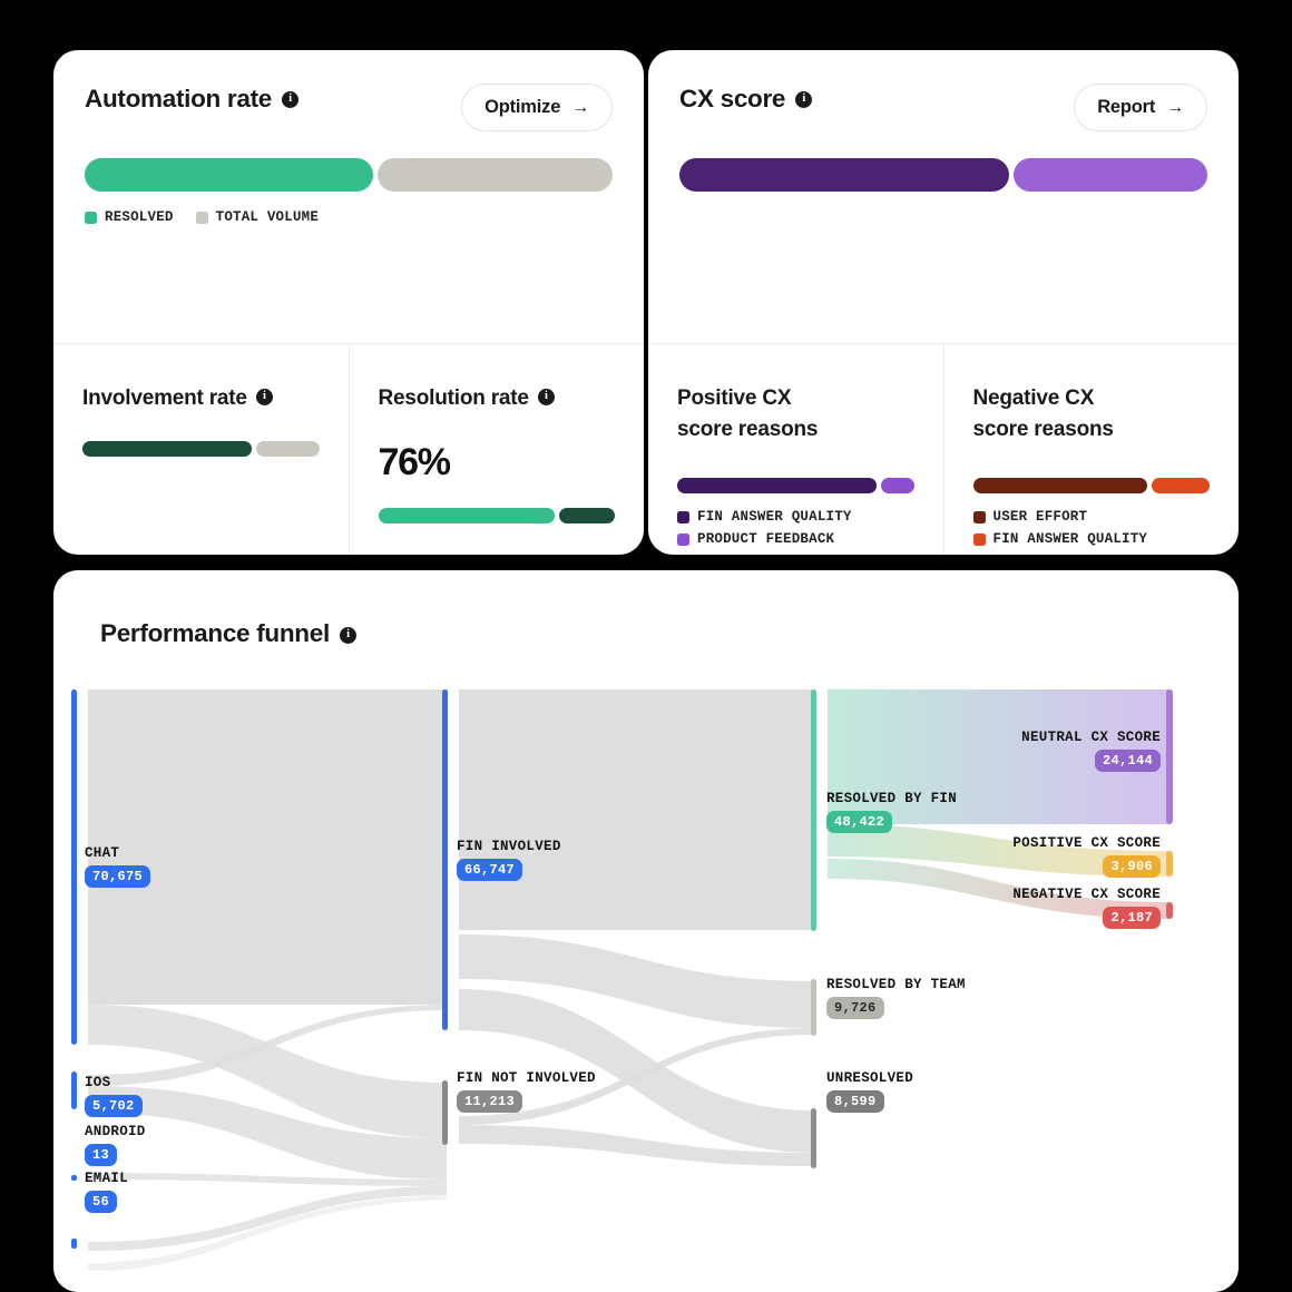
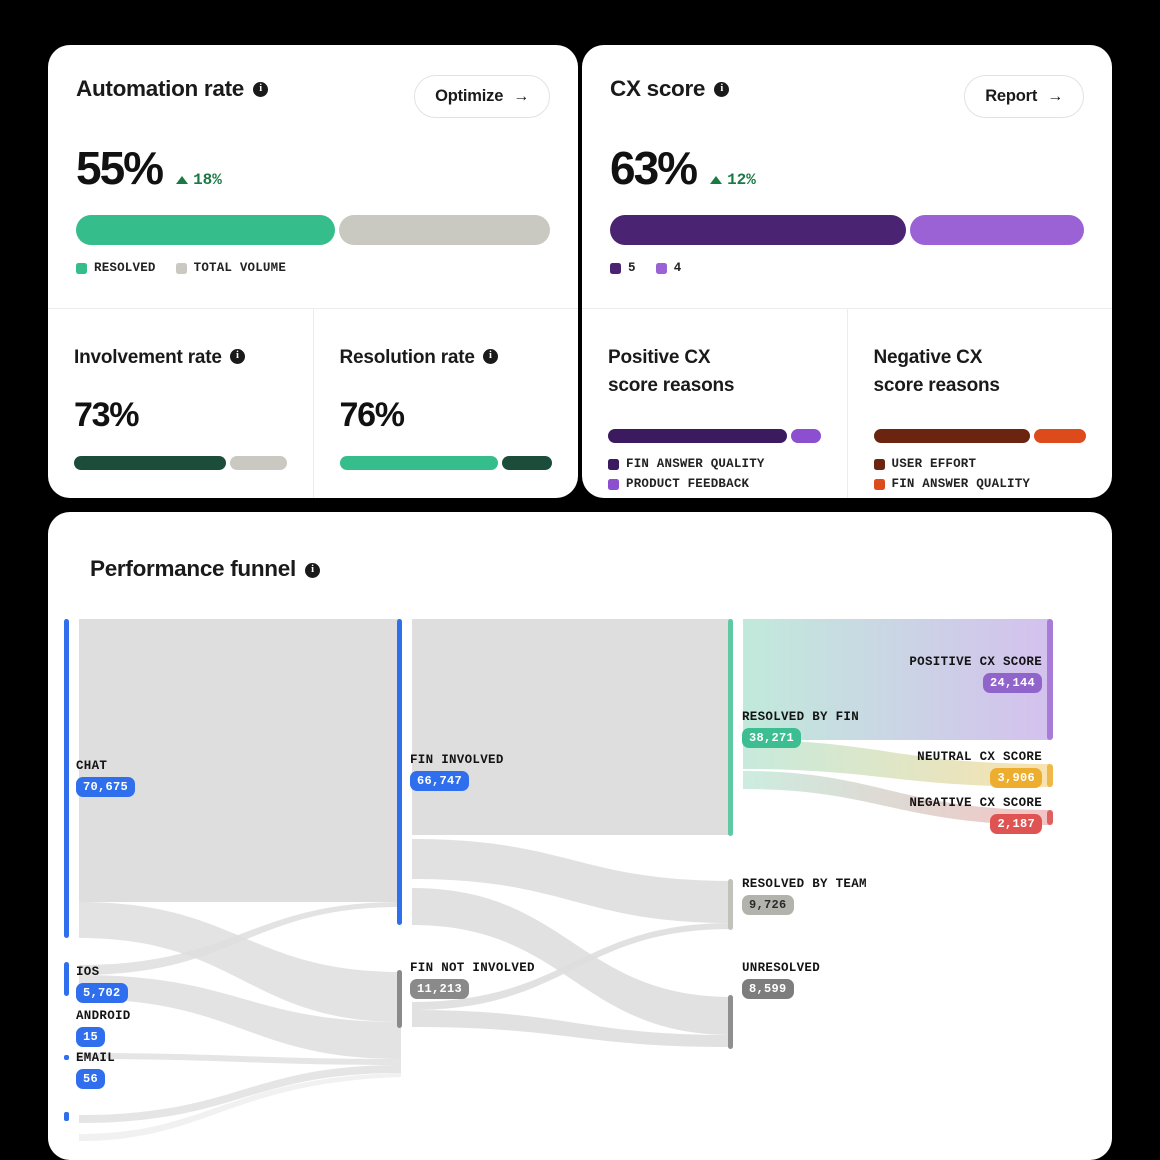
  Automation rate
  i
  Optimize
  →
+ 55%
+ 18%
  RESOLVED
  TOTAL VOLUME
  Involvement rate
  i
+ 73%
  Resolution rate
  i
  76%
  CX score
  i
  Report
  →
+ 63%
+ 12%
+ 5
+ 4
  Positive CX
  score reasons
  FIN ANSWER QUALITY
  PRODUCT FEEDBACK
  Negative CX
  score reasons
  USER EFFORT
  FIN ANSWER QUALITY
  Performance funnel
  i
  CHAT
  70,675
  IOS
  5,702
  ANDROID
- 13
+ 15
  EMAIL
  56
  FIN INVOLVED
  66,747
  FIN NOT INVOLVED
  11,213
  RESOLVED BY FIN
- 48,422
+ 38,271
  RESOLVED BY TEAM
  9,726
  UNRESOLVED
  8,599
- NEUTRAL CX SCORE
+ POSITIVE CX SCORE
  24,144
- POSITIVE CX SCORE
+ NEUTRAL CX SCORE
  3,906
  NEGATIVE CX SCORE
  2,187
